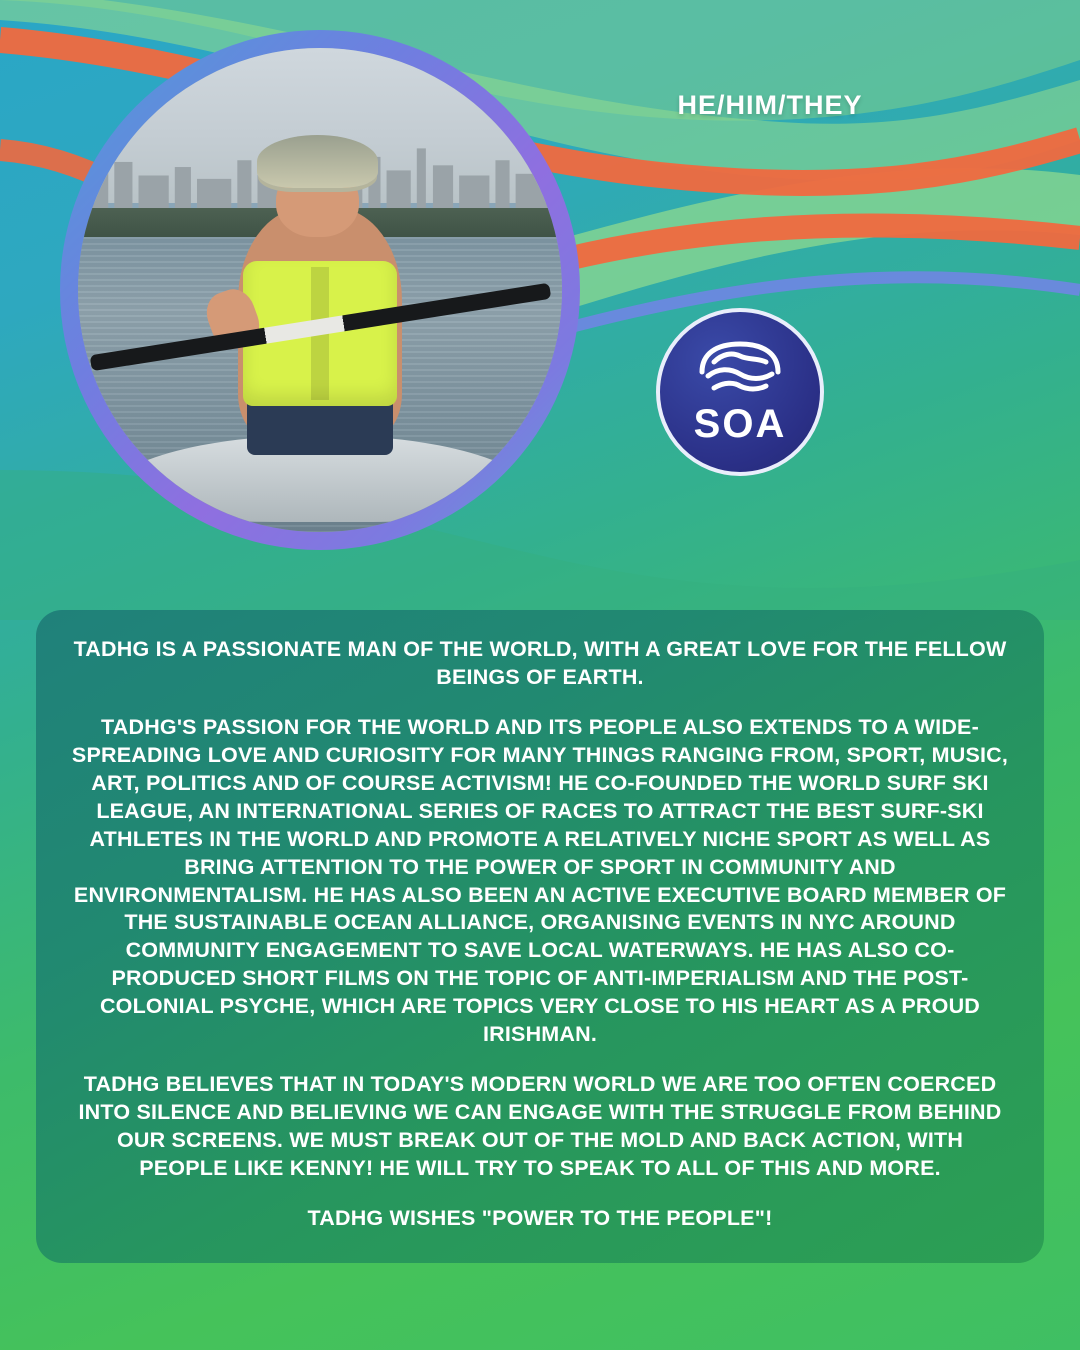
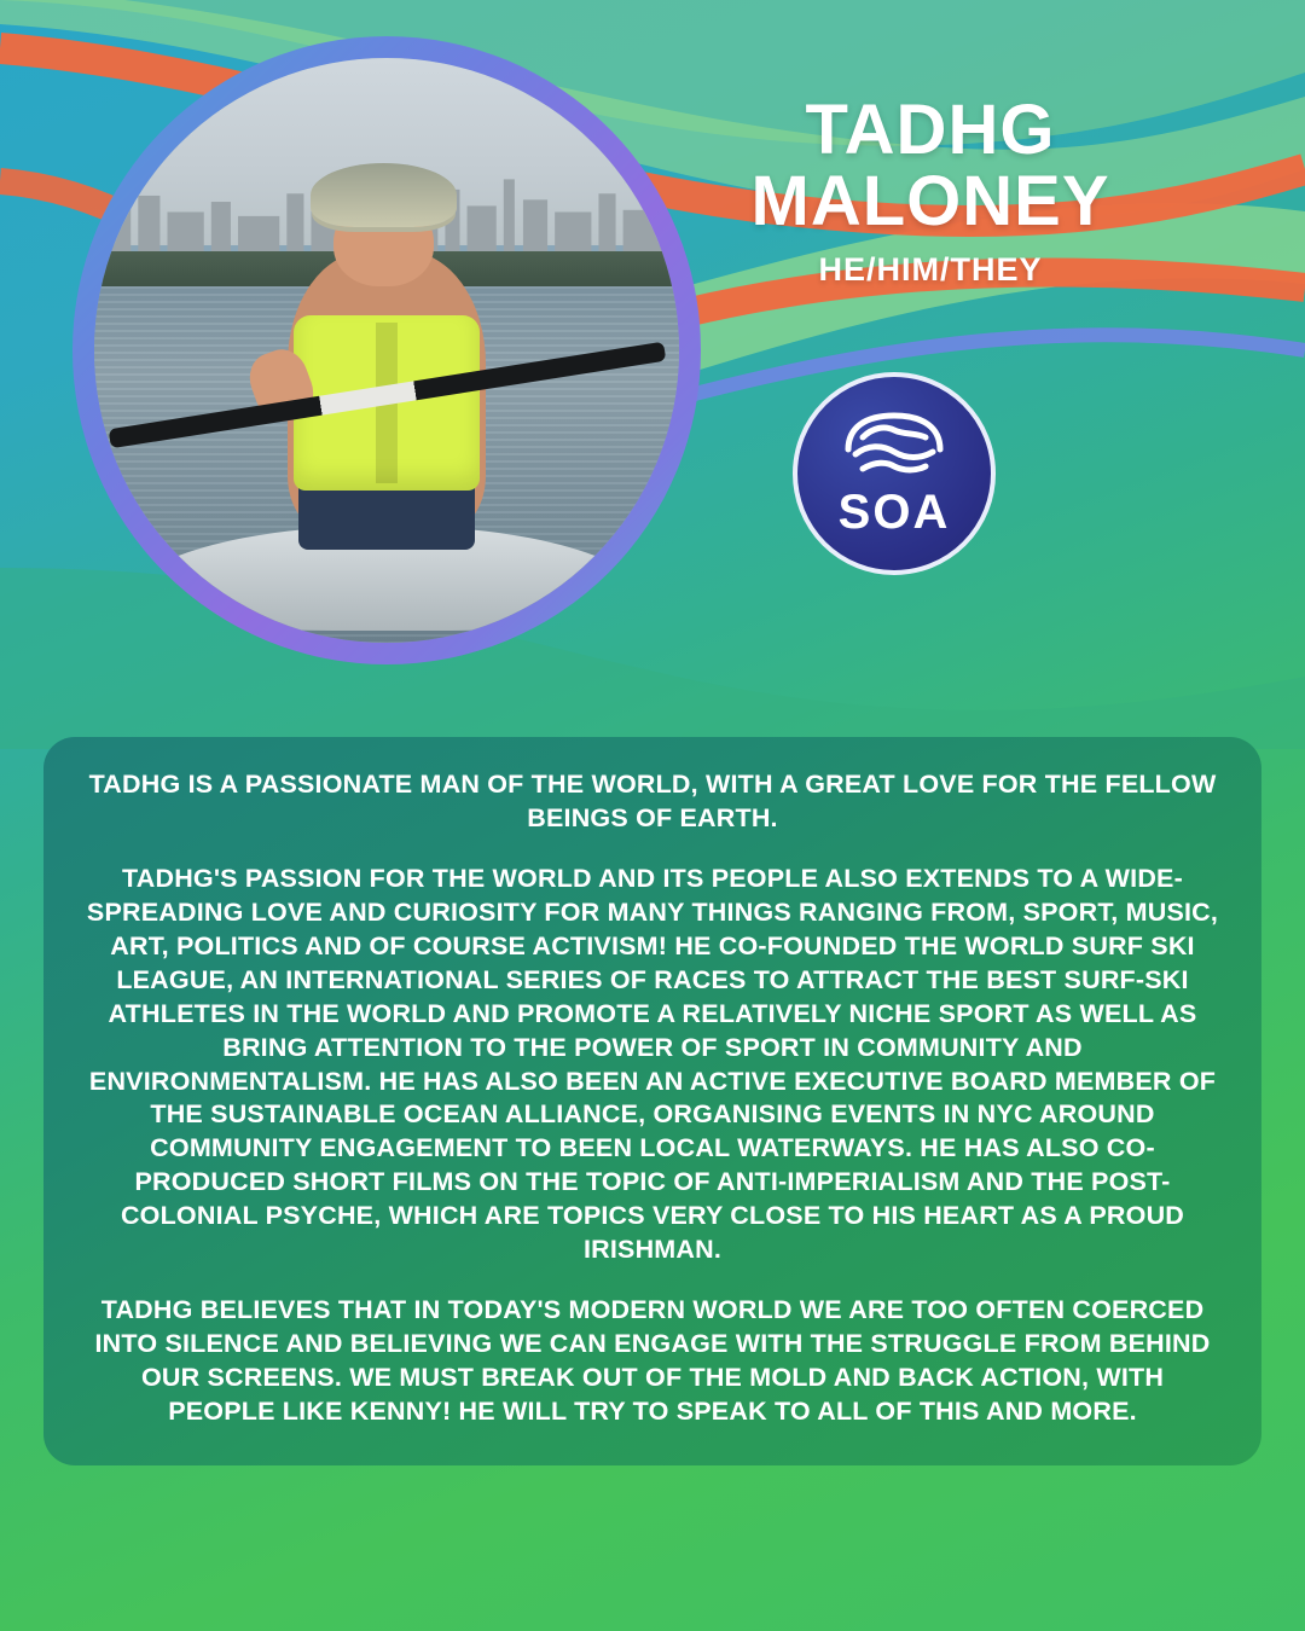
+ TADHG
+ MALONEY
  HE/HIM/THEY
  SOA
  TADHG IS A PASSIONATE MAN OF THE WORLD, WITH A GREAT LOVE FOR THE FELLOW BEINGS OF EARTH.
- TADHG'S PASSION FOR THE WORLD AND ITS PEOPLE ALSO EXTENDS TO A WIDE-SPREADING LOVE AND CURIOSITY FOR MANY THINGS RANGING FROM, SPORT, MUSIC, ART, POLITICS AND OF COURSE ACTIVISM! HE CO-FOUNDED THE WORLD SURF SKI LEAGUE, AN INTERNATIONAL SERIES OF RACES TO ATTRACT THE BEST SURF-SKI ATHLETES IN THE WORLD AND PROMOTE A RELATIVELY NICHE SPORT AS WELL AS BRING ATTENTION TO THE POWER OF SPORT IN COMMUNITY AND ENVIRONMENTALISM. HE HAS ALSO BEEN AN ACTIVE EXECUTIVE BOARD MEMBER OF THE SUSTAINABLE OCEAN ALLIANCE, ORGANISING EVENTS IN NYC AROUND COMMUNITY ENGAGEMENT TO SAVE LOCAL WATERWAYS. HE HAS ALSO CO-PRODUCED SHORT FILMS ON THE TOPIC OF ANTI-IMPERIALISM AND THE POST-COLONIAL PSYCHE, WHICH ARE TOPICS VERY CLOSE TO HIS HEART AS A PROUD IRISHMAN.
+ TADHG'S PASSION FOR THE WORLD AND ITS PEOPLE ALSO EXTENDS TO A WIDE-SPREADING LOVE AND CURIOSITY FOR MANY THINGS RANGING FROM, SPORT, MUSIC, ART, POLITICS AND OF COURSE ACTIVISM! HE CO-FOUNDED THE WORLD SURF SKI LEAGUE, AN INTERNATIONAL SERIES OF RACES TO ATTRACT THE BEST SURF-SKI ATHLETES IN THE WORLD AND PROMOTE A RELATIVELY NICHE SPORT AS WELL AS BRING ATTENTION TO THE POWER OF SPORT IN COMMUNITY AND ENVIRONMENTALISM. HE HAS ALSO BEEN AN ACTIVE EXECUTIVE BOARD MEMBER OF THE SUSTAINABLE OCEAN ALLIANCE, ORGANISING EVENTS IN NYC AROUND COMMUNITY ENGAGEMENT TO BEEN LOCAL WATERWAYS. HE HAS ALSO CO-PRODUCED SHORT FILMS ON THE TOPIC OF ANTI-IMPERIALISM AND THE POST-COLONIAL PSYCHE, WHICH ARE TOPICS VERY CLOSE TO HIS HEART AS A PROUD IRISHMAN.
  TADHG BELIEVES THAT IN TODAY'S MODERN WORLD WE ARE TOO OFTEN COERCED INTO SILENCE AND BELIEVING WE CAN ENGAGE WITH THE STRUGGLE FROM BEHIND OUR SCREENS. WE MUST BREAK OUT OF THE MOLD AND BACK ACTION, WITH PEOPLE LIKE KENNY! HE WILL TRY TO SPEAK TO ALL OF THIS AND MORE.
- TADHG WISHES "POWER TO THE PEOPLE"!
